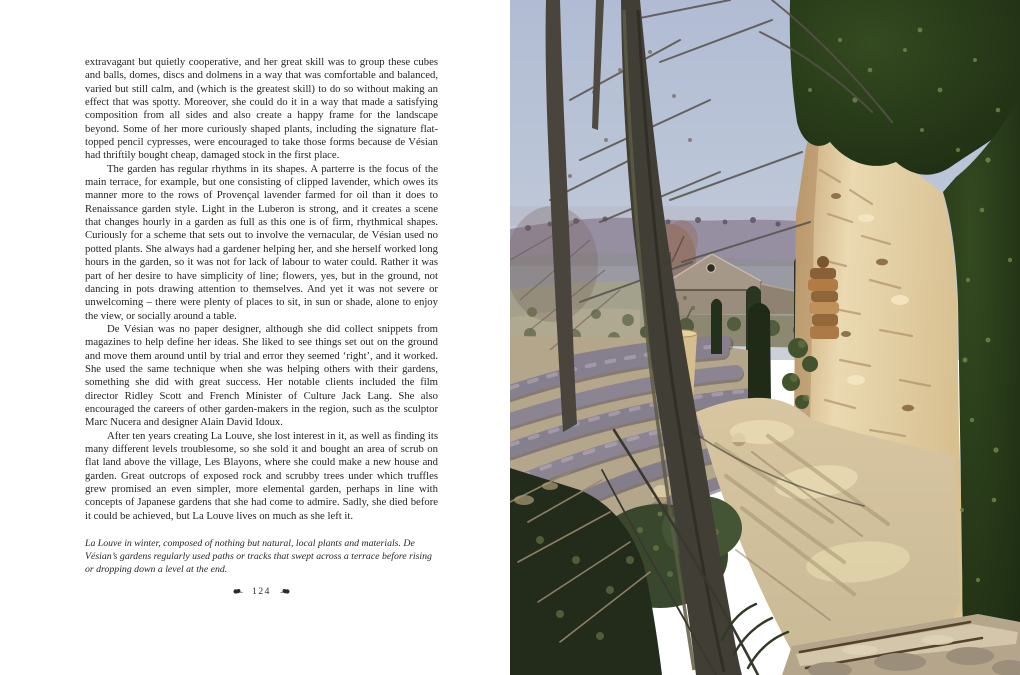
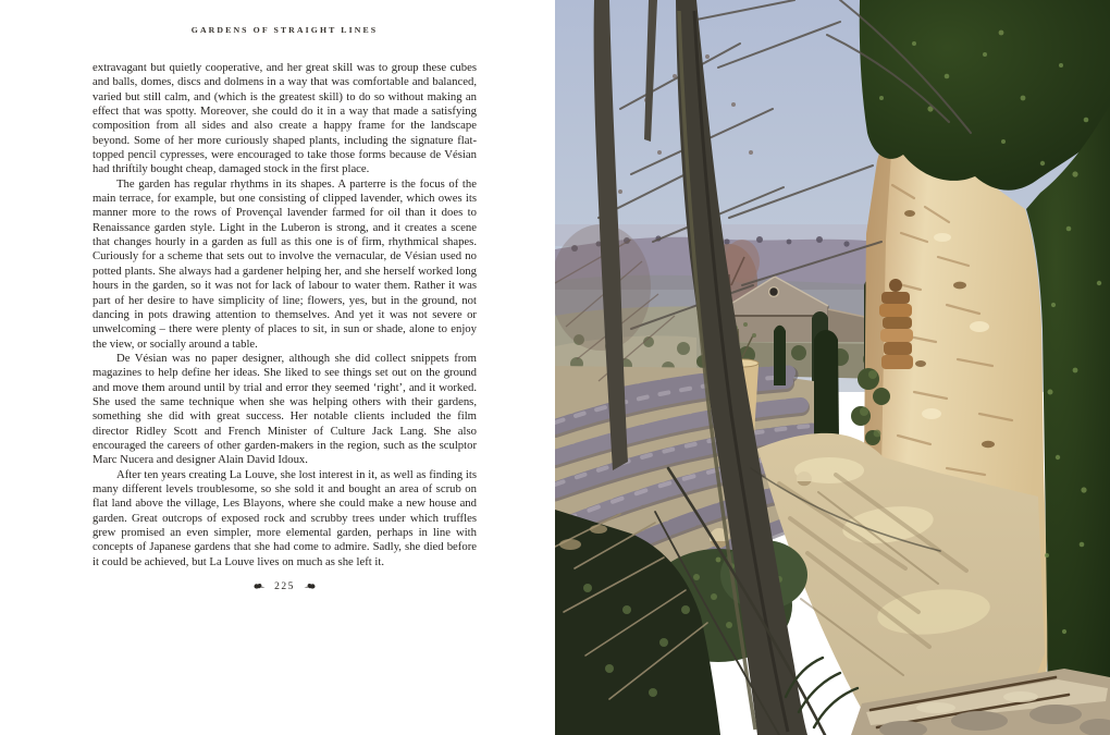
+ GARDENS OF STRAIGHT LINES
  extravagant but quietly cooperative, and her great skill was to group these cubes and balls, domes, discs and dolmens in a way that was comfortable and balanced, varied but still calm, and (which is the greatest skill) to do so without making an effect that was spotty. Moreover, she could do it in a way that made a satisfying composition from all sides and also create a happy frame for the landscape beyond. Some of her more curiously shaped plants, including the signature flat-topped pencil cypresses, were encouraged to take those forms because de Vésian had thriftily bought cheap, damaged stock in the first place.
- The garden has regular rhythms in its shapes. A parterre is the focus of the main terrace, for example, but one consisting of clipped lavender, which owes its manner more to the rows of Provençal lavender farmed for oil than it does to Renaissance garden style. Light in the Luberon is strong, and it creates a scene that changes hourly in a garden as full as this one is of firm, rhythmical shapes. Curiously for a scheme that sets out to involve the vernacular, de Vésian used no potted plants. She always had a gardener helping her, and she herself worked long hours in the garden, so it was not for lack of labour to water could. Rather it was part of her desire to have simplicity of line; flowers, yes, but in the ground, not dancing in pots drawing attention to themselves. And yet it was not severe or unwelcoming – there were plenty of places to sit, in sun or shade, alone to enjoy the view, or socially around a table.
+ The garden has regular rhythms in its shapes. A parterre is the focus of the main terrace, for example, but one consisting of clipped lavender, which owes its manner more to the rows of Provençal lavender farmed for oil than it does to Renaissance garden style. Light in the Luberon is strong, and it creates a scene that changes hourly in a garden as full as this one is of firm, rhythmical shapes. Curiously for a scheme that sets out to involve the vernacular, de Vésian used no potted plants. She always had a gardener helping her, and she herself worked long hours in the garden, so it was not for lack of labour to water them. Rather it was part of her desire to have simplicity of line; flowers, yes, but in the ground, not dancing in pots drawing attention to themselves. And yet it was not severe or unwelcoming – there were plenty of places to sit, in sun or shade, alone to enjoy the view, or socially around a table.
  De Vésian was no paper designer, although she did collect snippets from magazines to help define her ideas. She liked to see things set out on the ground and move them around until by trial and error they seemed ‘right’, and it worked. She used the same technique when she was helping others with their gardens, something she did with great success. Her notable clients included the film director Ridley Scott and French Minister of Culture Jack Lang. She also encouraged the careers of other garden-makers in the region, such as the sculptor Marc Nucera and designer Alain David Idoux.
  After ten years creating La Louve, she lost interest in it, as well as finding its many different levels troublesome, so she sold it and bought an area of scrub on flat land above the village, Les Blayons, where she could make a new house and garden. Great outcrops of exposed rock and scrubby trees under which truffles grew promised an even simpler, more elemental garden, perhaps in line with concepts of Japanese gardens that she had come to admire. Sadly, she died before it could be achieved, but La Louve lives on much as she left it.
- La Louve in winter, composed of nothing but natural, local plants and materials. De Vésian’s gardens regularly used paths or tracks that swept across a terrace before rising or dropping down a level at the end.
- 124
+ 225
